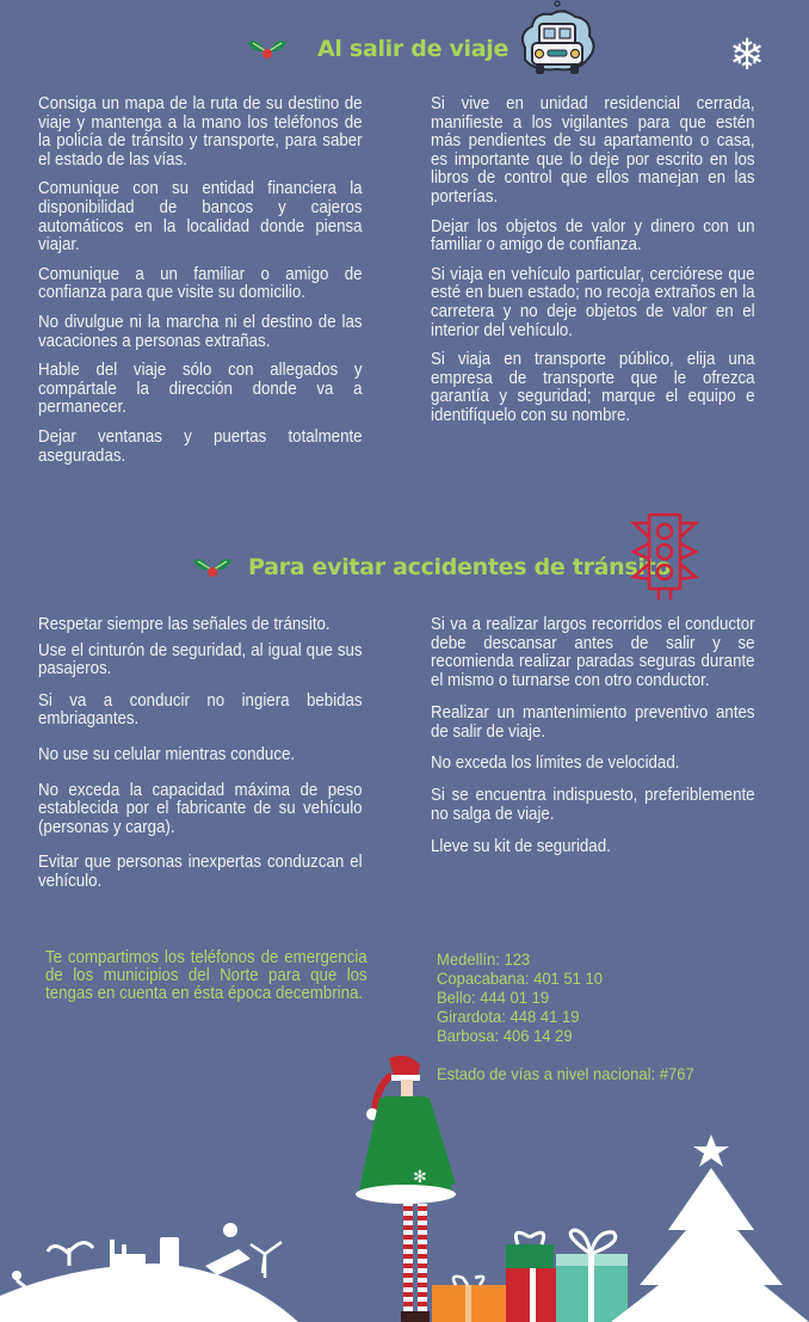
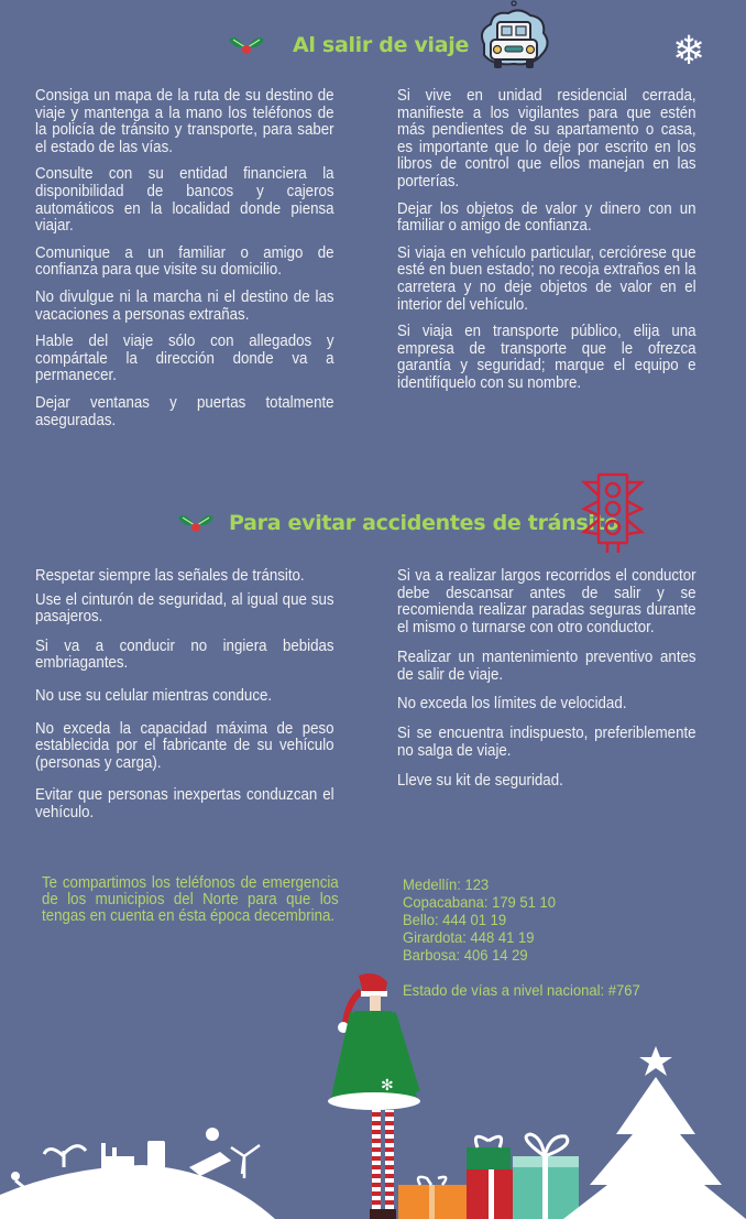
  Al salir de viaje
  ❄
  Consiga un mapa de la ruta de su destino de viaje y mantenga a la mano los teléfonos de la policía de tránsito y transporte, para saber el estado de las vías.
- Comunique con su entidad financiera la disponibilidad de bancos y cajeros automáticos en la localidad donde piensa viajar.
+ Consulte con su entidad financiera la disponibilidad de bancos y cajeros automáticos en la localidad donde piensa viajar.
  Comunique a un familiar o amigo de confianza para que visite su domicilio.
  No divulgue ni la marcha ni el destino de las vacaciones a personas extrañas.
  Hable del viaje sólo con allegados y compártale la dirección donde va a permanecer.
  Dejar ventanas y puertas totalmente aseguradas.
  Si vive en unidad residencial cerrada, manifieste a los vigilantes para que estén más pendientes de su apartamento o casa, es importante que lo deje por escrito en los libros de control que ellos manejan en las porterías.
  Dejar los objetos de valor y dinero con un familiar o amigo de confianza.
  Si viaja en vehículo particular, cerciórese que esté en buen estado; no recoja extraños en la carretera y no deje objetos de valor en el interior del vehículo.
  Si viaja en transporte público, elija una empresa de transporte que le ofrezca garantía y seguridad; marque el equipo e identifíquelo con su nombre.
  Para evitar accidentes de tránsio
  Respetar siempre las señales de tránsito.
  Use el cinturón de seguridad, al igual que sus pasajeros.
  Si va a conducir no ingiera bebidas embriagantes.
  No use su celular mientras conduce.
  No exceda la capacidad máxima de peso establecida por el fabricante de su vehículo (personas y carga).
  Evitar que personas inexpertas conduzcan el vehículo.
  Si va a realizar largos recorridos el conductor debe descansar antes de salir y se recomienda realizar paradas seguras durante el mismo o turnarse con otro conductor.
  Realizar un mantenimiento preventivo antes de salir de viaje.
  No exceda los límites de velocidad.
  Si se encuentra indispuesto, preferiblemente no salga de viaje.
  Lleve su kit de seguridad.
  Te compartimos los teléfonos de emergencia de los municipios del Norte para que los tengas en cuenta en ésta época decembrina.
  Medellín: 123
- Copacabana: 401 51 10
+ Copacabana: 179 51 10
  Bello: 444 01 19
  Girardota: 448 41 19
  Barbosa: 406 14 29
  Estado de vías a nivel nacional: #767
  ✻
